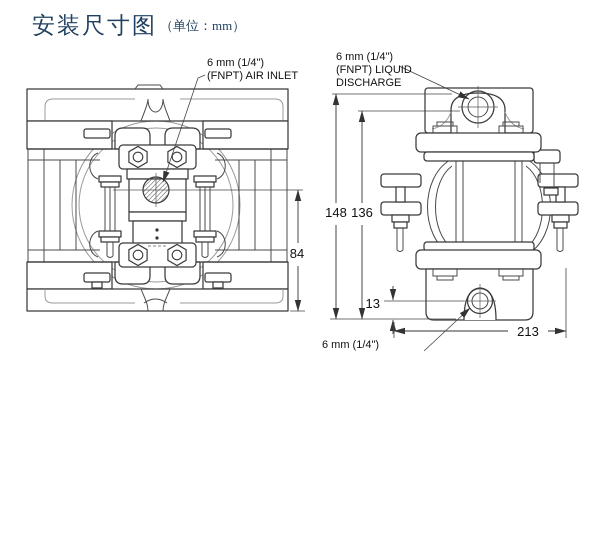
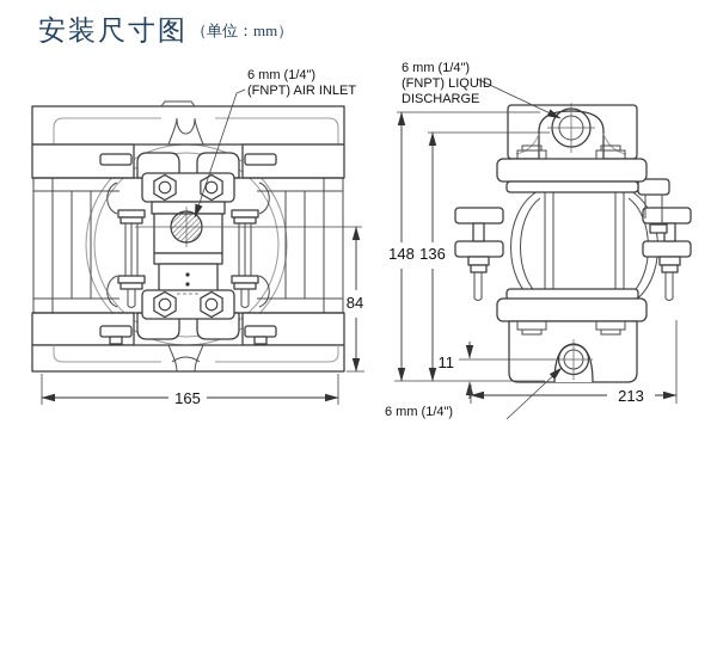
  安装尺寸图 （单位：mm）
  84
+ 165
  6 mm (1/4")
  (FNPT) AIR INLET
  148
  136
- 13
+ 11
  213
  6 mm (1/4")
  (FNPT) LIQUID
  DISCHARGE
  6 mm (1/4")
